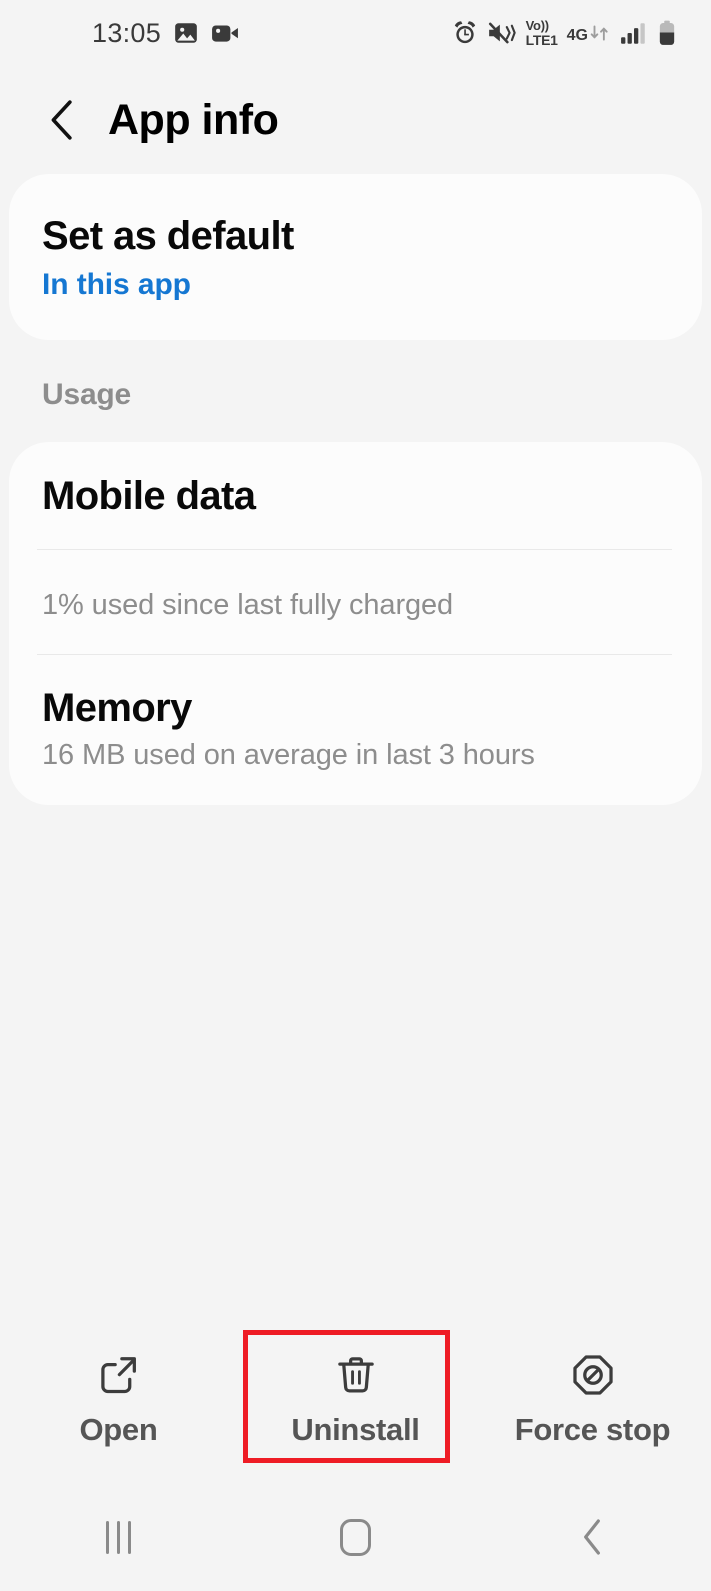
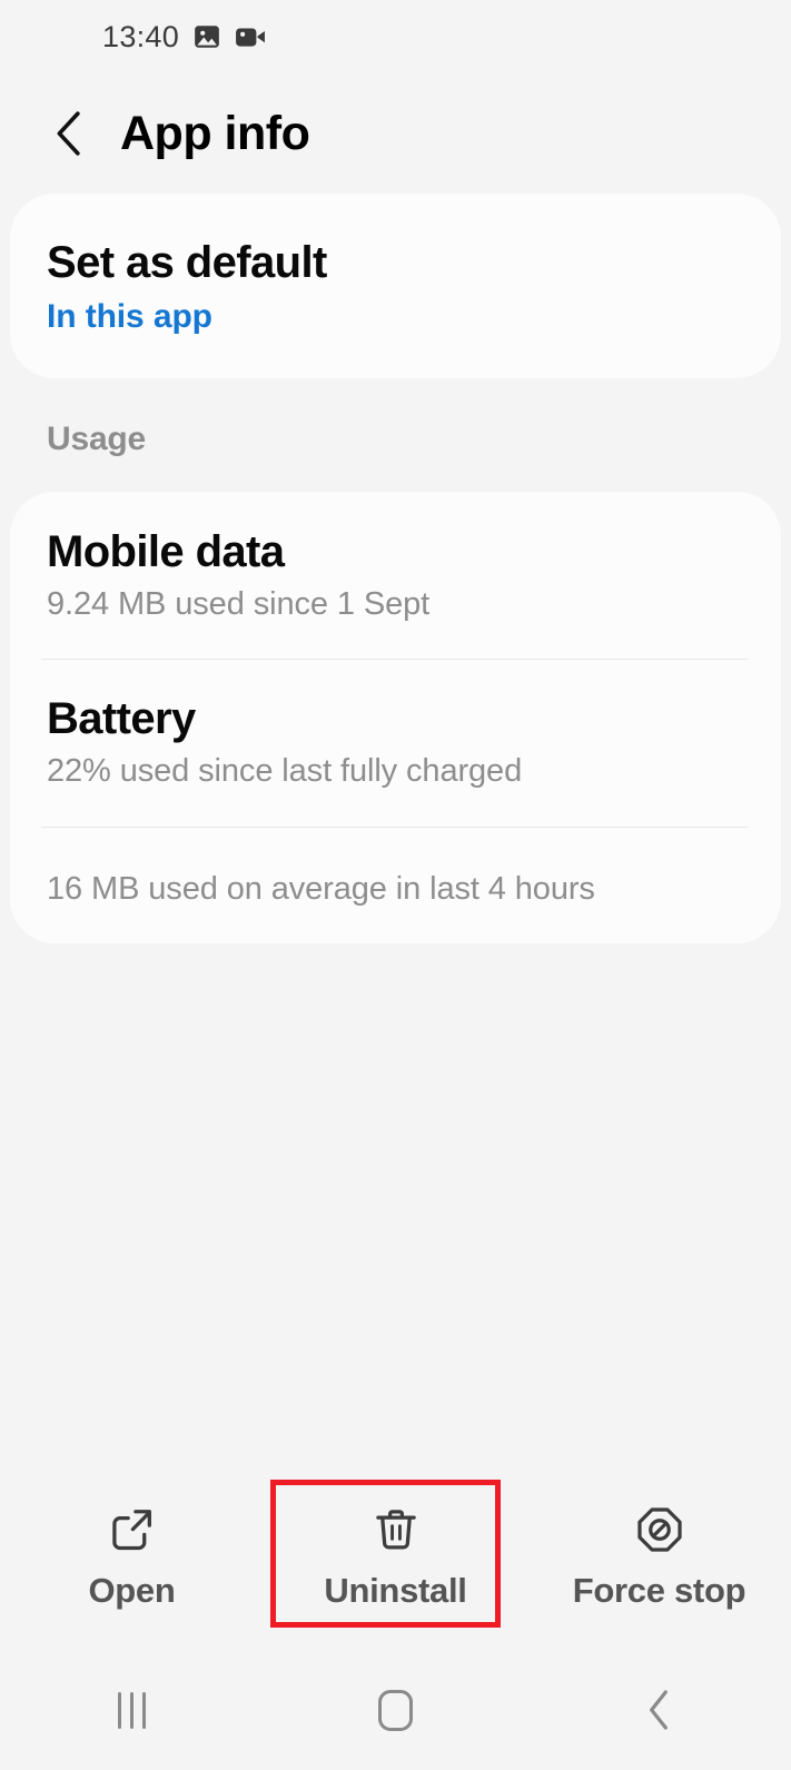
- 13:05
+ 13:40
- Vo))
- LTE1
- 4G
  App info
  Set as default
  In this app
  Usage
  Mobile data
+ 9.24 MB used since 1 Sept
+ Battery
- 1% used since last fully charged
+ 22% used since last fully charged
- Memory
- 16 MB used on average in last 3 hours
+ 16 MB used on average in last 4 hours
  Open
  Uninstall
  Force stop
